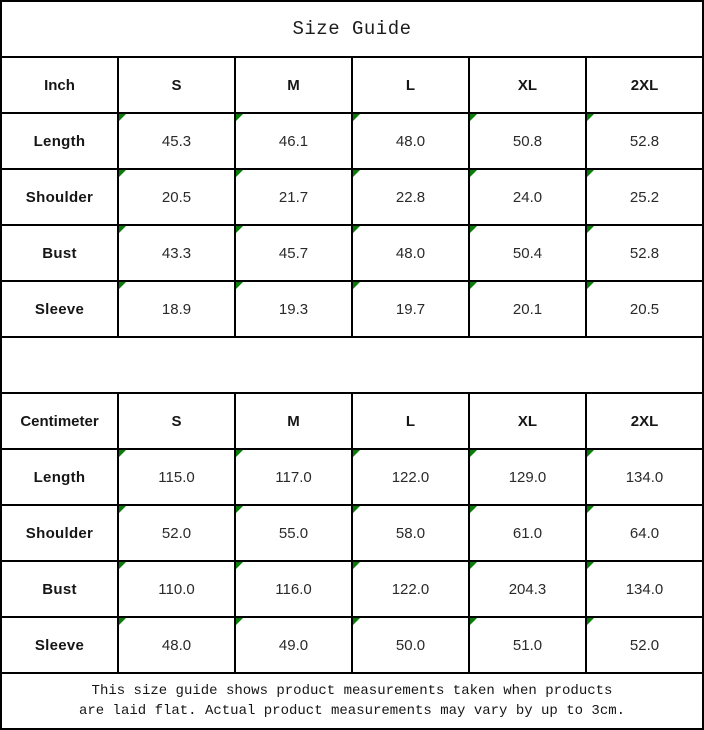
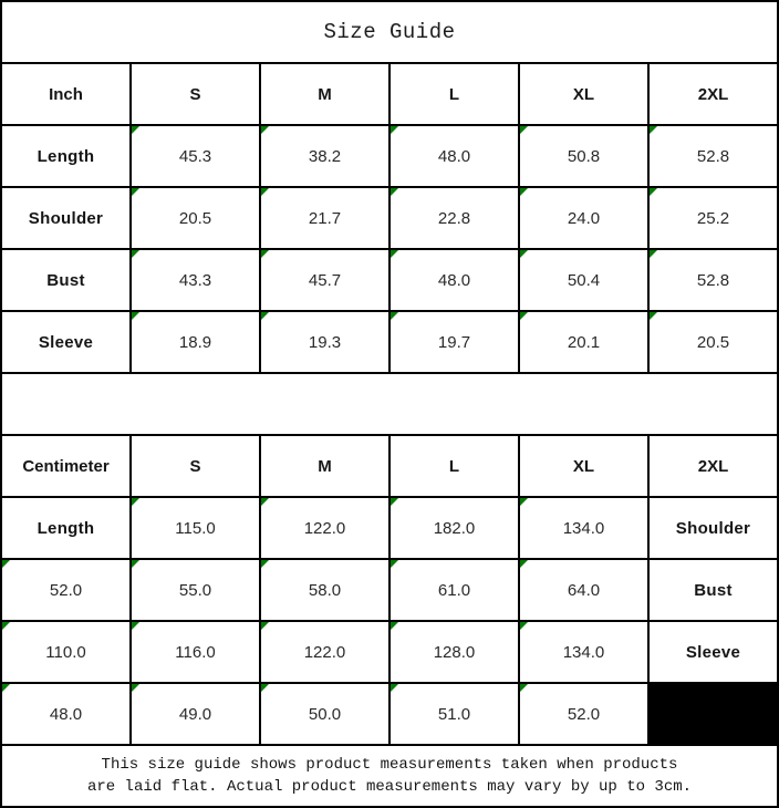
  Size Guide
  Inch
  S
  M
  L
  XL
  2XL
  Length
  45.3
- 46.1
+ 38.2
  48.0
  50.8
  52.8
  Shoulder
  20.5
  21.7
  22.8
  24.0
  25.2
  Bust
  43.3
  45.7
  48.0
  50.4
  52.8
  Sleeve
  18.9
  19.3
  19.7
  20.1
  20.5
  Centimeter
  S
  M
  L
  XL
  2XL
  Length
  115.0
- 117.0
  122.0
- 129.0
+ 182.0
  134.0
  Shoulder
  52.0
  55.0
  58.0
  61.0
  64.0
  Bust
  110.0
  116.0
  122.0
- 204.3
+ 128.0
  134.0
  Sleeve
  48.0
  49.0
  50.0
  51.0
  52.0
  This size guide shows product measurements taken when products
  are laid flat. Actual product measurements may vary by up to 3cm.
